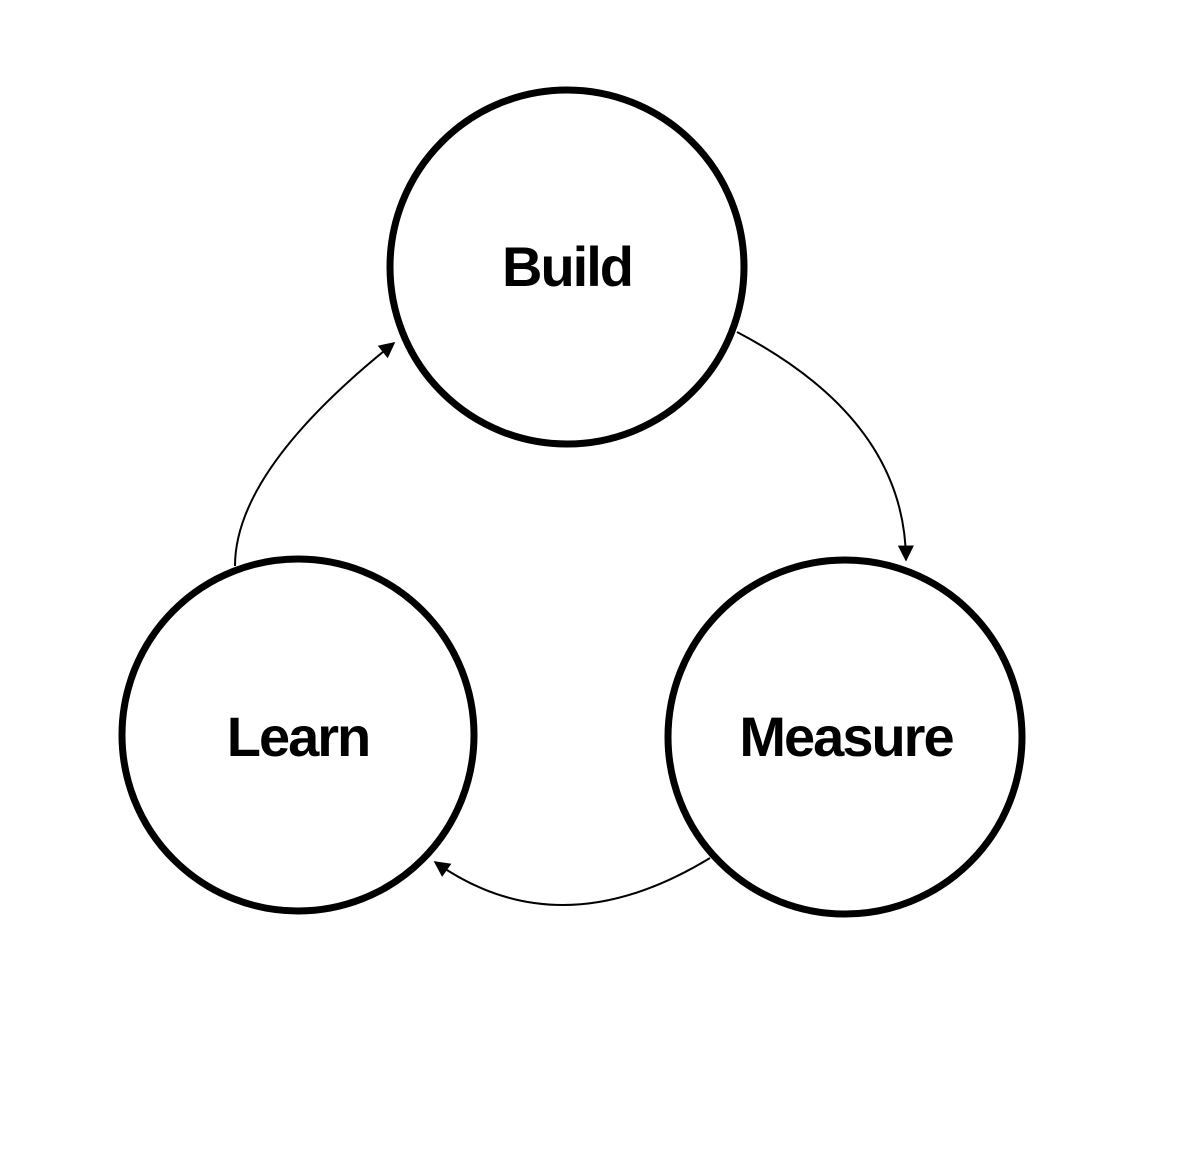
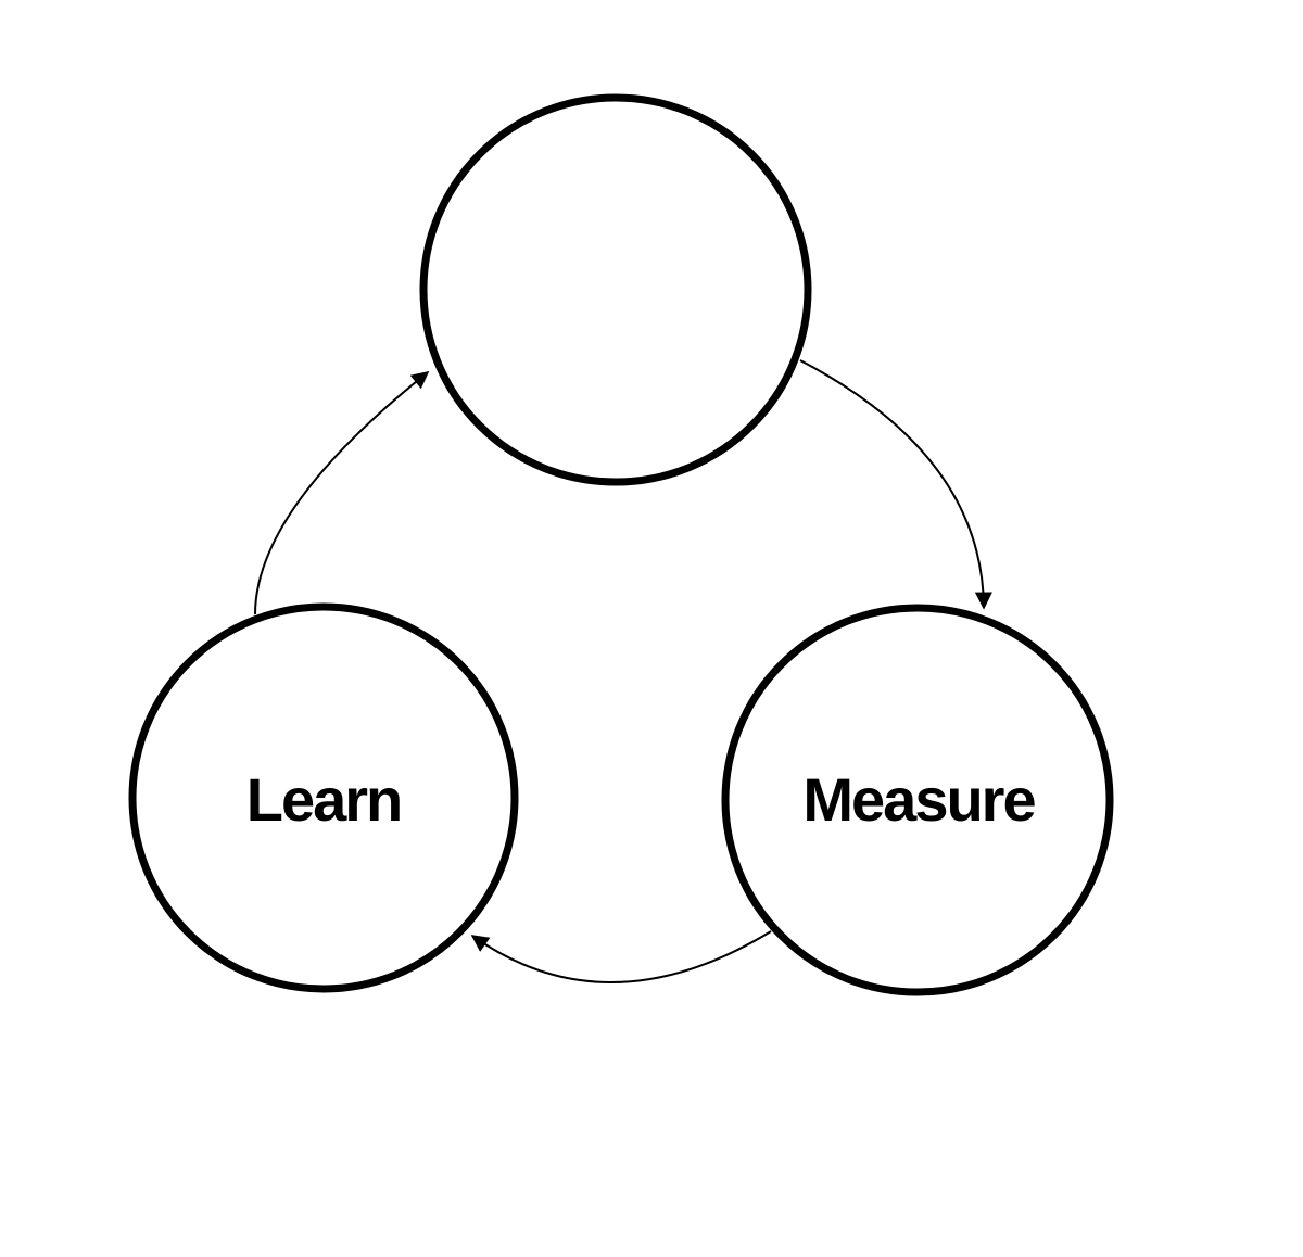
- Build
  Measure
  Learn
